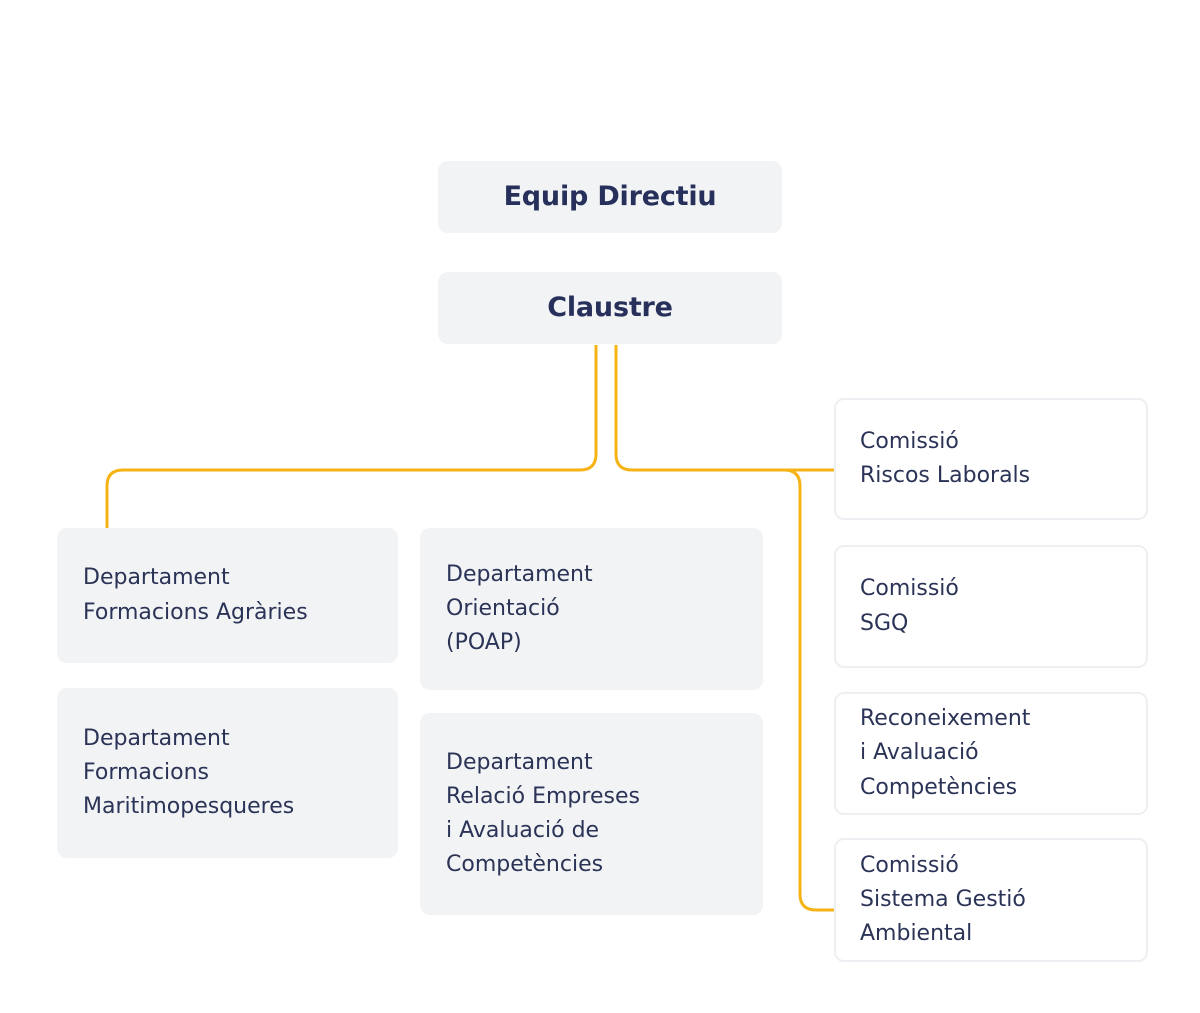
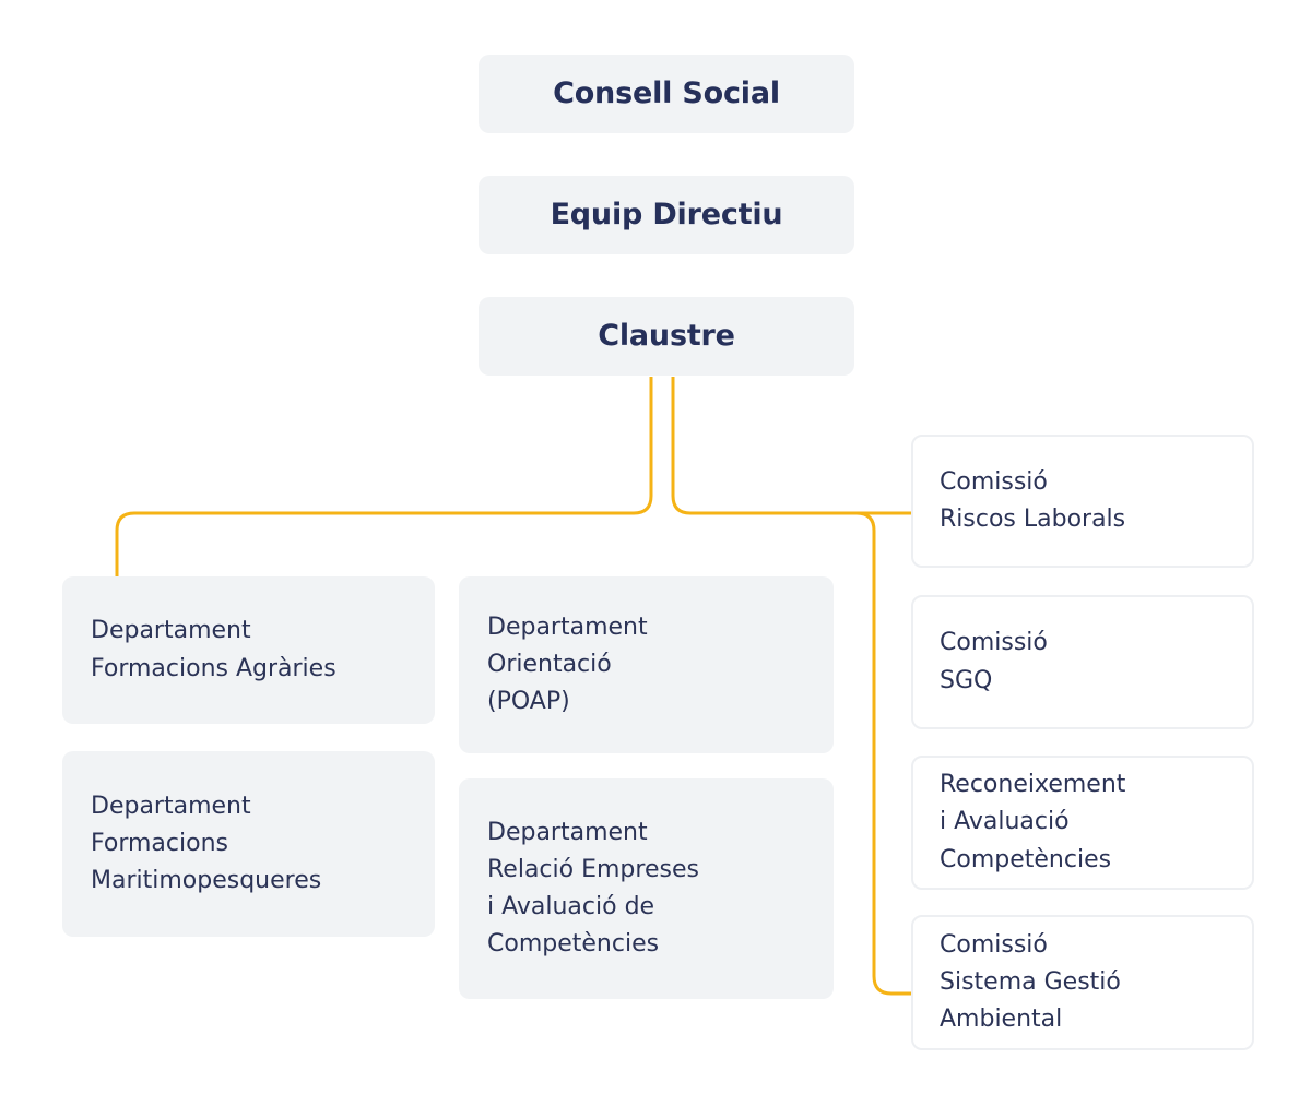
+ Consell Social
  Equip Directiu
  Claustre
  Departament
  Formacions Agràries
  Departament
  Formacions
  Maritimopesqueres
  Departament
  Orientació
  (POAP)
  Departament
  Relació Empreses
  i Avaluació de
  Competències
  Comissió
  Riscos Laborals
  Comissió
  SGQ
  Reconeixement
  i Avaluació
  Competències
  Comissió
  Sistema Gestió
  Ambiental
